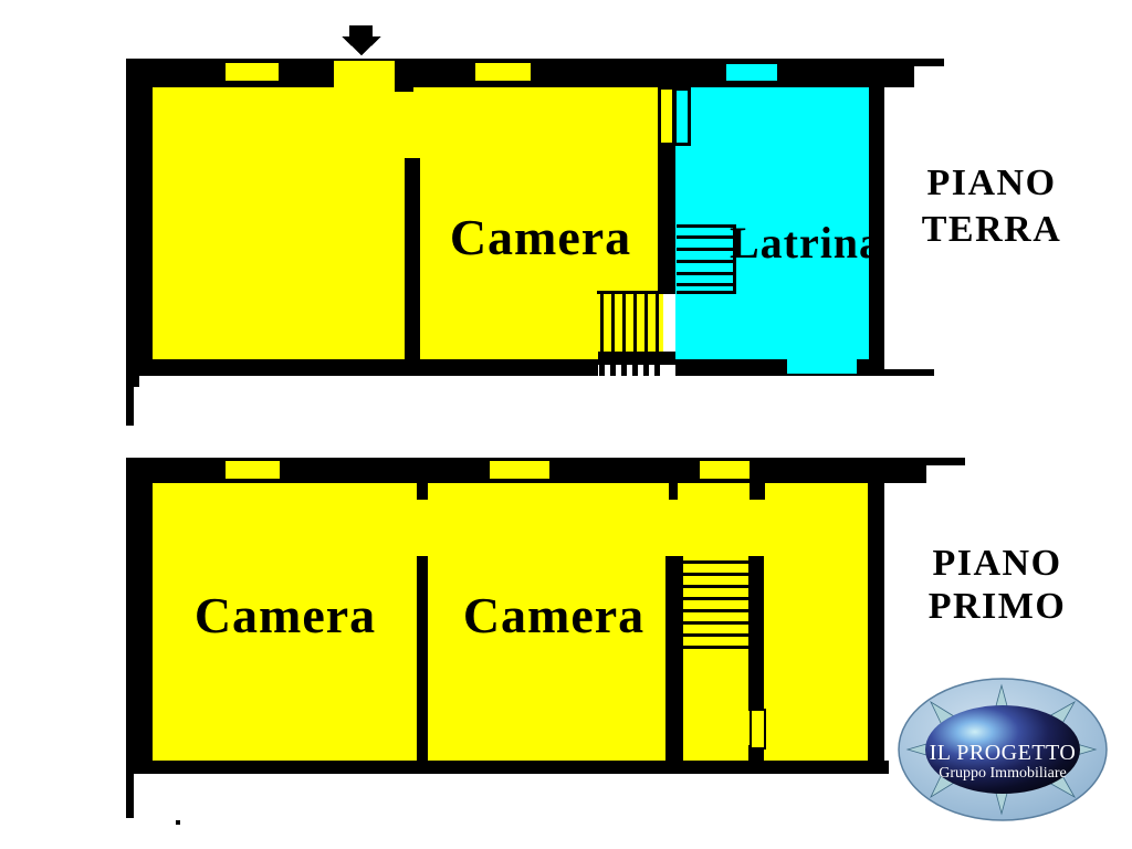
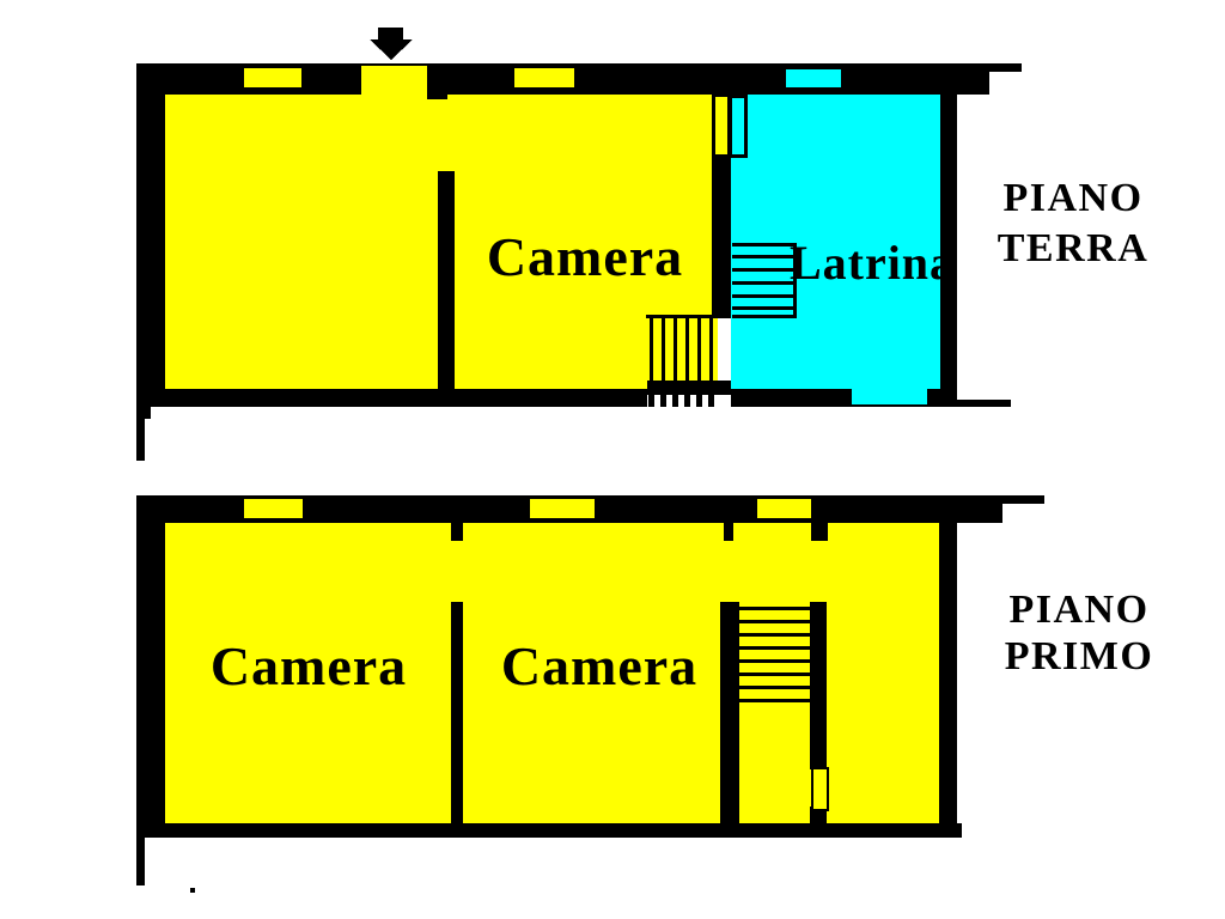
  Camera
  Latrina
  PIANO
  TERRA
  Camera
  Camera
  PIANO
  PRIMO
- IL PROGETTO
- Gruppo Immobiliare
